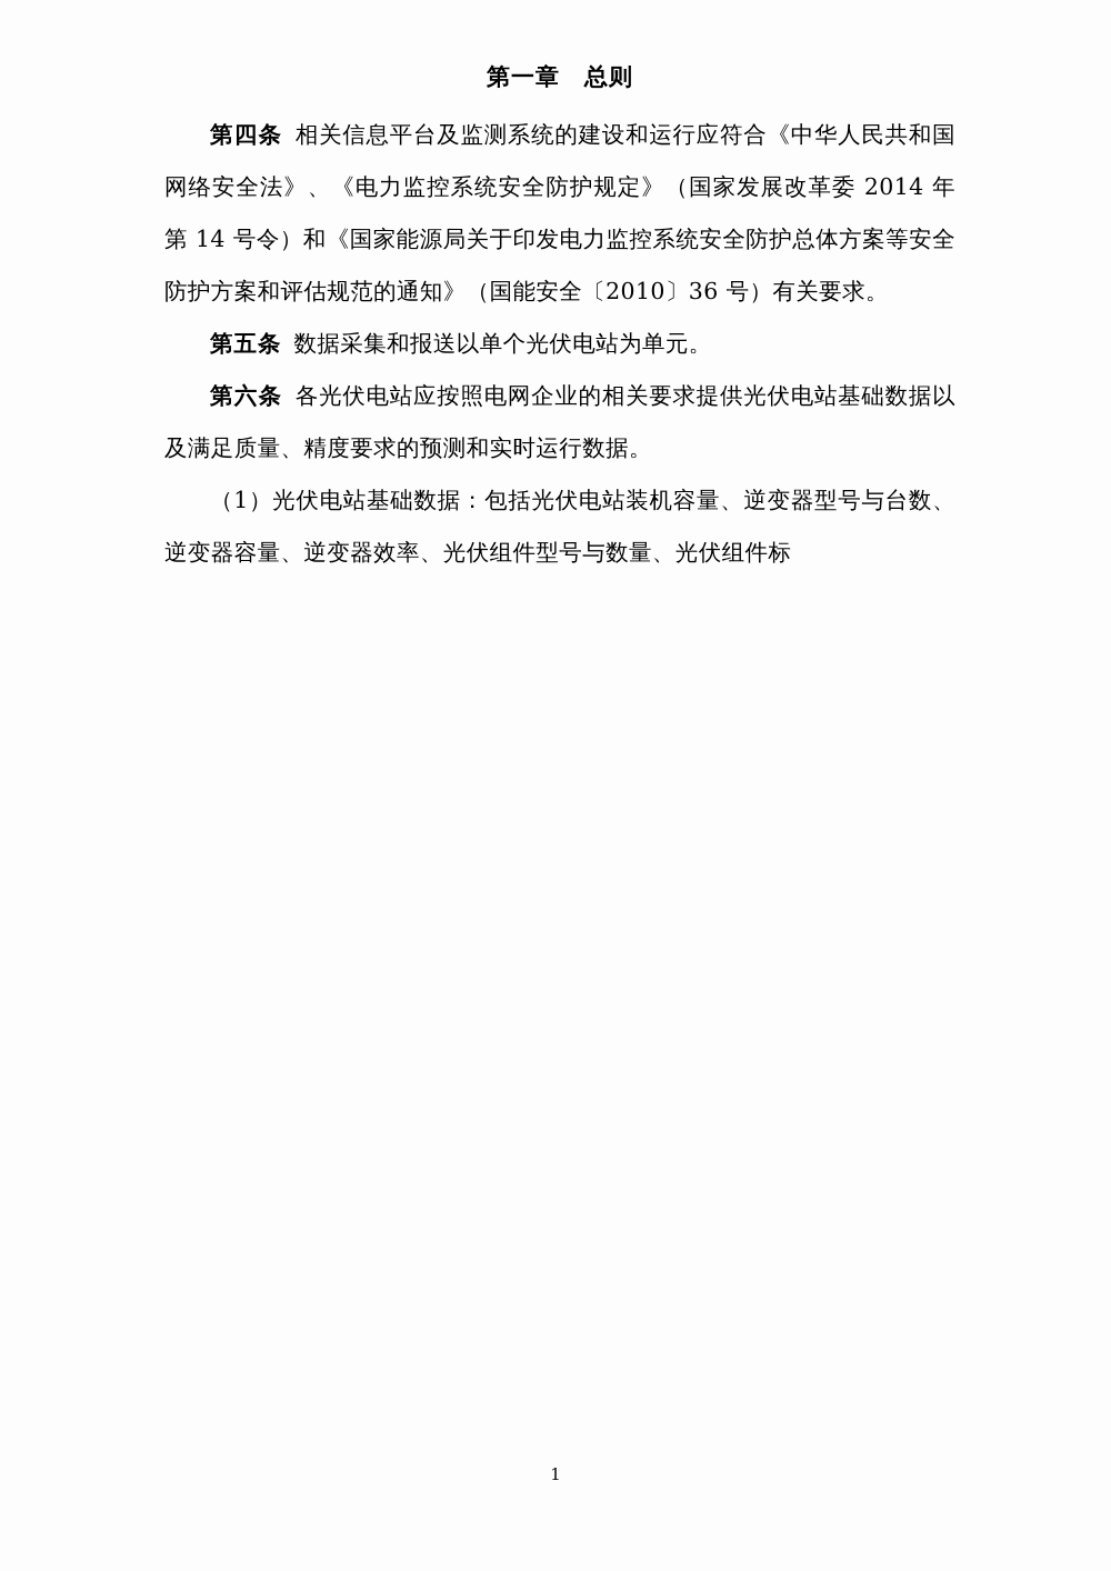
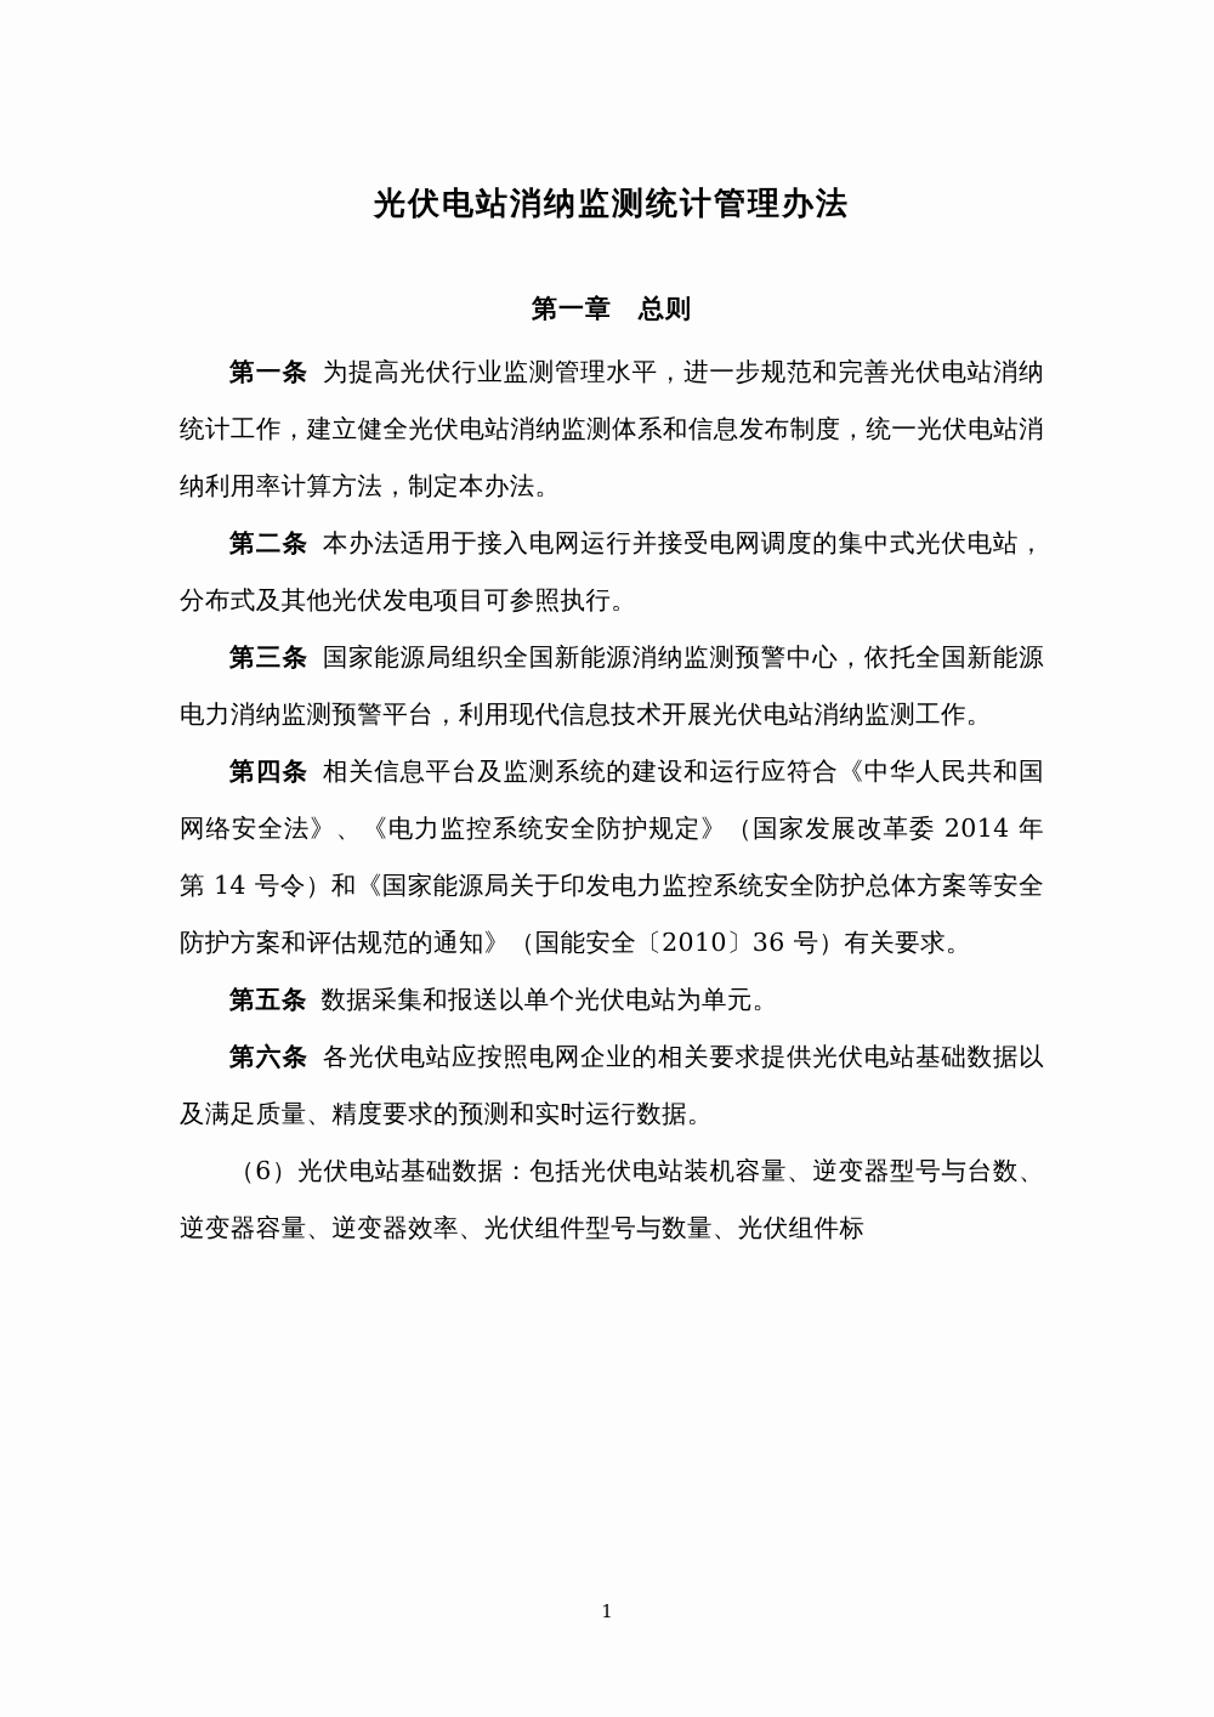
+ 光伏电站消纳监测统计管理办法
  第一章 总则
+ 第一条 为提高光伏行业监测管理水平，进一步规范和完善光伏电站消纳统计工作，建立健全光伏电站消纳监测体系和信息发布制度，统一光伏电站消纳利用率计算方法，制定本办法。
+ 第二条 本办法适用于接入电网运行并接受电网调度的集中式光伏电站，分布式及其他光伏发电项目可参照执行。
+ 第三条 国家能源局组织全国新能源消纳监测预警中心，依托全国新能源电力消纳监测预警平台，利用现代信息技术开展光伏电站消纳监测工作。
  第四条 相关信息平台及监测系统的建设和运行应符合《中华人民共和国网络安全法》、《电力监控系统安全防护规定》（国家发展改革委 2014 年第 14 号令）和《国家能源局关于印发电力监控系统安全防护总体方案等安全防护方案和评估规范的通知》（国能安全〔2010〕36 号）有关要求。
  第五条 数据采集和报送以单个光伏电站为单元。
  第六条 各光伏电站应按照电网企业的相关要求提供光伏电站基础数据以及满足质量、精度要求的预测和实时运行数据。
- （1）光伏电站基础数据：包括光伏电站装机容量、逆变器型号与台数、逆变器容量、逆变器效率、光伏组件型号与数量、光伏组件标
+ （6）光伏电站基础数据：包括光伏电站装机容量、逆变器型号与台数、逆变器容量、逆变器效率、光伏组件型号与数量、光伏组件标
  1
